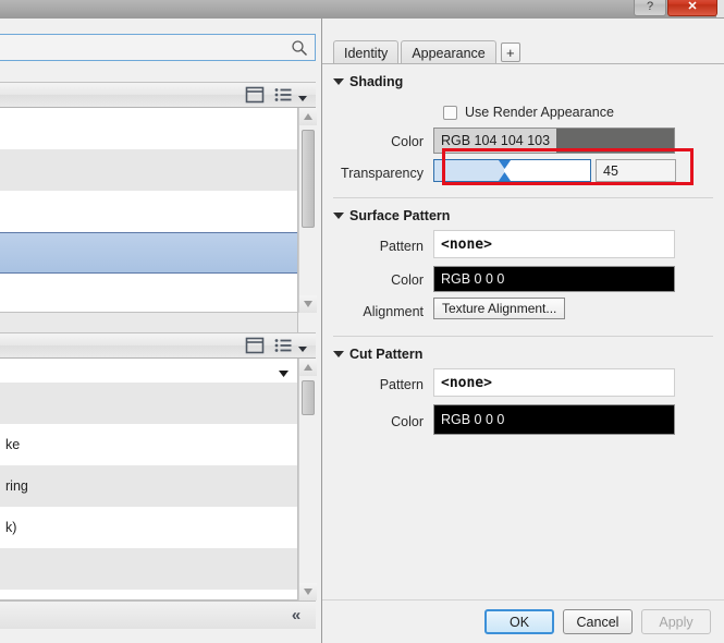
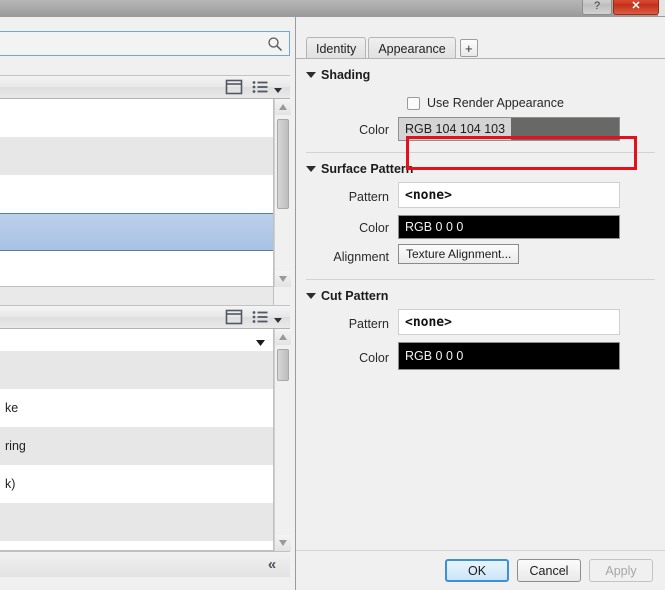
  ?
  ✕
  ke
  ring
  k)
  «
  Identity
  Appearance
  +
  Shading
  Use Render Appearance
  Color
  RGB 104 104 103
- Transparency
- 45
  Surface Pattern
  Pattern
  <none>
  Color
  RGB 0 0 0
  Alignment
  Texture Alignment...
  Cut Pattern
  Pattern
  <none>
  Color
  RGB 0 0 0
  OK
  Cancel
  Apply
